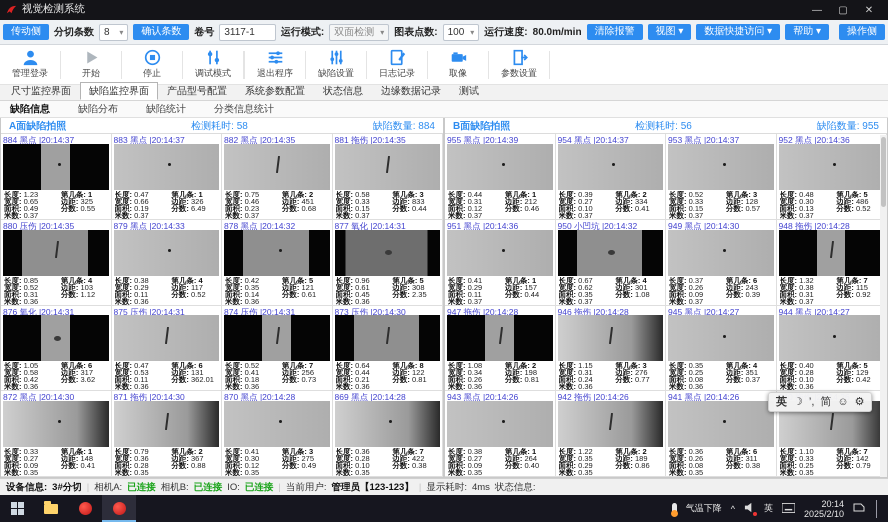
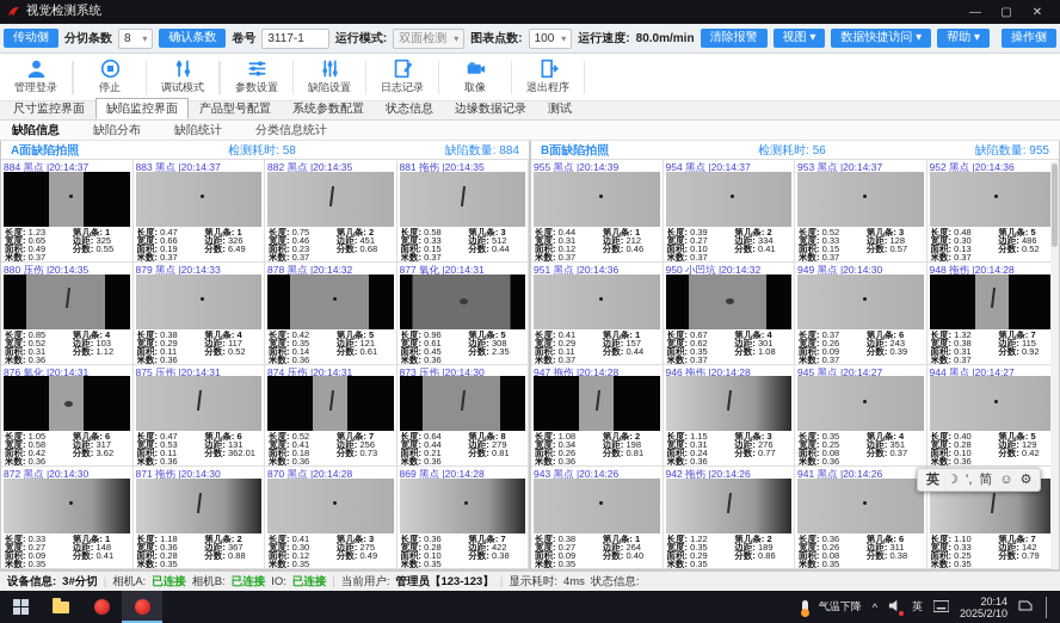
  视觉检测系统
  —
  ▢
  ✕
  传动侧
  分切条数
  8
  ▾
  确认条数
  卷号
  3117-1
  运行模式:
  双面检测
  ▾
  图表点数:
  100
  ▾
  运行速度:
  80.0m/min
  清除报警
  视图 ▾
  数据快捷访问 ▾
  帮助 ▾
  操作侧
  管理登录
- 开始
  停止
  调试模式
- 退出程序
+ 参数设置
  缺陷设置
  日志记录
  取像
- 参数设置
+ 退出程序
  尺寸监控界面
  缺陷监控界面
  产品型号配置
  系统参数配置
  状态信息
  边缘数据记录
  测试
  缺陷信息
  缺陷分布
  缺陷统计
  分类信息统计
  A面缺陷拍照
  检测耗时: 58
  缺陷数量: 884
  884 黑点 |20:14:37
  长度: 1.23
  宽度: 0.65
  面积: 0.49
  米数: 0.37
  第几条: 1
  边距: 325
  分数: 0.55
  883 黑点 |20:14:37
  长度: 0.47
  宽度: 0.66
  面积: 0.19
  米数: 0.37
  第几条: 1
  边距: 326
  分数: 6.49
  882 黑点 |20:14:35
  长度: 0.75
  宽度: 0.46
  面积: 0.23
  米数: 0.37
  第几条: 2
  边距: 451
  分数: 0.68
  881 拖伤 |20:14:35
  长度: 0.58
  宽度: 0.33
  面积: 0.15
  米数: 0.37
  第几条: 3
- 边距: 833
+ 边距: 512
  分数: 0.44
  880 压伤 |20:14:35
  长度: 0.85
  宽度: 0.52
  面积: 0.31
  米数: 0.36
  第几条: 4
  边距: 103
  分数: 1.12
  879 黑点 |20:14:33
  长度: 0.38
  宽度: 0.29
  面积: 0.11
  米数: 0.36
  第几条: 4
  边距: 117
  分数: 0.52
  878 黑点 |20:14:32
  长度: 0.42
  宽度: 0.35
  面积: 0.14
  米数: 0.36
  第几条: 5
  边距: 121
  分数: 0.61
  877 氧化 |20:14:31
  长度: 0.96
  宽度: 0.61
  面积: 0.45
  米数: 0.36
  第几条: 5
  边距: 308
  分数: 2.35
  876 氧化 |20:14:31
  长度: 1.05
  宽度: 0.58
  面积: 0.42
  米数: 0.36
  第几条: 6
  边距: 317
  分数: 3.62
  875 压伤 |20:14:31
  长度: 0.47
  宽度: 0.53
  面积: 0.11
  米数: 0.36
  第几条: 6
  边距: 131
  分数: 362.01
  874 压伤 |20:14:31
  长度: 0.52
  宽度: 0.41
  面积: 0.18
  米数: 0.36
  第几条: 7
  边距: 256
  分数: 0.73
  873 压伤 |20:14:30
  长度: 0.64
  宽度: 0.44
  面积: 0.21
  米数: 0.36
  第几条: 8
- 边距: 122
+ 边距: 279
  分数: 0.81
  872 黑点 |20:14:30
  长度: 0.33
  宽度: 0.27
  面积: 0.09
  米数: 0.35
  第几条: 1
  边距: 148
  分数: 0.41
  871 拖伤 |20:14:30
- 长度: 0.79
+ 长度: 1.18
  宽度: 0.36
  面积: 0.28
  米数: 0.35
  第几条: 2
  边距: 367
  分数: 0.88
  870 黑点 |20:14:28
  长度: 0.41
  宽度: 0.30
  面积: 0.12
  米数: 0.35
  第几条: 3
  边距: 275
  分数: 0.49
  869 黑点 |20:14:28
  长度: 0.36
  宽度: 0.28
  面积: 0.10
  米数: 0.35
  第几条: 7
  边距: 422
  分数: 0.38
  B面缺陷拍照
  检测耗时: 56
  缺陷数量: 955
  955 黑点 |20:14:39
  长度: 0.44
  宽度: 0.31
  面积: 0.12
  米数: 0.37
  第几条: 1
  边距: 212
  分数: 0.46
  954 黑点 |20:14:37
  长度: 0.39
  宽度: 0.27
  面积: 0.10
  米数: 0.37
  第几条: 2
  边距: 334
  分数: 0.41
  953 黑点 |20:14:37
  长度: 0.52
  宽度: 0.33
  面积: 0.15
  米数: 0.37
  第几条: 3
  边距: 128
  分数: 0.57
  952 黑点 |20:14:36
  长度: 0.48
  宽度: 0.30
  面积: 0.13
  米数: 0.37
  第几条: 5
  边距: 486
  分数: 0.52
  951 黑点 |20:14:36
  长度: 0.41
  宽度: 0.29
  面积: 0.11
  米数: 0.37
  第几条: 1
  边距: 157
  分数: 0.44
  950 小凹坑 |20:14:32
  长度: 0.67
  宽度: 0.62
  面积: 0.35
  米数: 0.37
  第几条: 4
  边距: 301
  分数: 1.08
  949 黑点 |20:14:30
  长度: 0.37
  宽度: 0.26
  面积: 0.09
  米数: 0.37
  第几条: 6
  边距: 243
  分数: 0.39
  948 拖伤 |20:14:28
  长度: 1.32
  宽度: 0.38
  面积: 0.31
  米数: 0.37
  第几条: 7
  边距: 115
  分数: 0.92
  947 拖伤 |20:14:28
  长度: 1.08
  宽度: 0.34
  面积: 0.26
  米数: 0.36
  第几条: 2
  边距: 198
  分数: 0.81
  946 拖伤 |20:14:28
  长度: 1.15
  宽度: 0.31
  面积: 0.24
  米数: 0.36
  第几条: 3
  边距: 276
  分数: 0.77
  945 黑点 |20:14:27
  长度: 0.35
  宽度: 0.25
  面积: 0.08
  米数: 0.36
  第几条: 4
  边距: 351
  分数: 0.37
  944 黑点 |20:14:27
  长度: 0.40
  宽度: 0.28
  面积: 0.10
  米数: 0.36
  第几条: 5
  边距: 129
  分数: 0.42
  943 黑点 |20:14:26
  长度: 0.38
  宽度: 0.27
  面积: 0.09
  米数: 0.35
  第几条: 1
  边距: 264
  分数: 0.40
  942 拖伤 |20:14:26
  长度: 1.22
  宽度: 0.35
  面积: 0.29
  米数: 0.35
  第几条: 2
  边距: 189
  分数: 0.86
  941 黑点 |20:14:26
  长度: 0.36
  宽度: 0.26
  面积: 0.08
  米数: 0.35
  第几条: 6
  边距: 311
  分数: 0.38
  长度: 1.10
  宽度: 0.33
  面积: 0.25
  米数: 0.35
  第几条: 7
  边距: 142
  分数: 0.79
  设备信息:
  3#分切
  相机A:
  已连接
  相机B:
  已连接
  IO:
  已连接
  |
  当前用户:
  管理员【123-123】
  显示耗时:
  4ms
  状态信息:
  气温下降
  ^
  英
  20:14
  2025/2/10
  英
  ☽
  ’,
  简
  ☺
  ⚙
